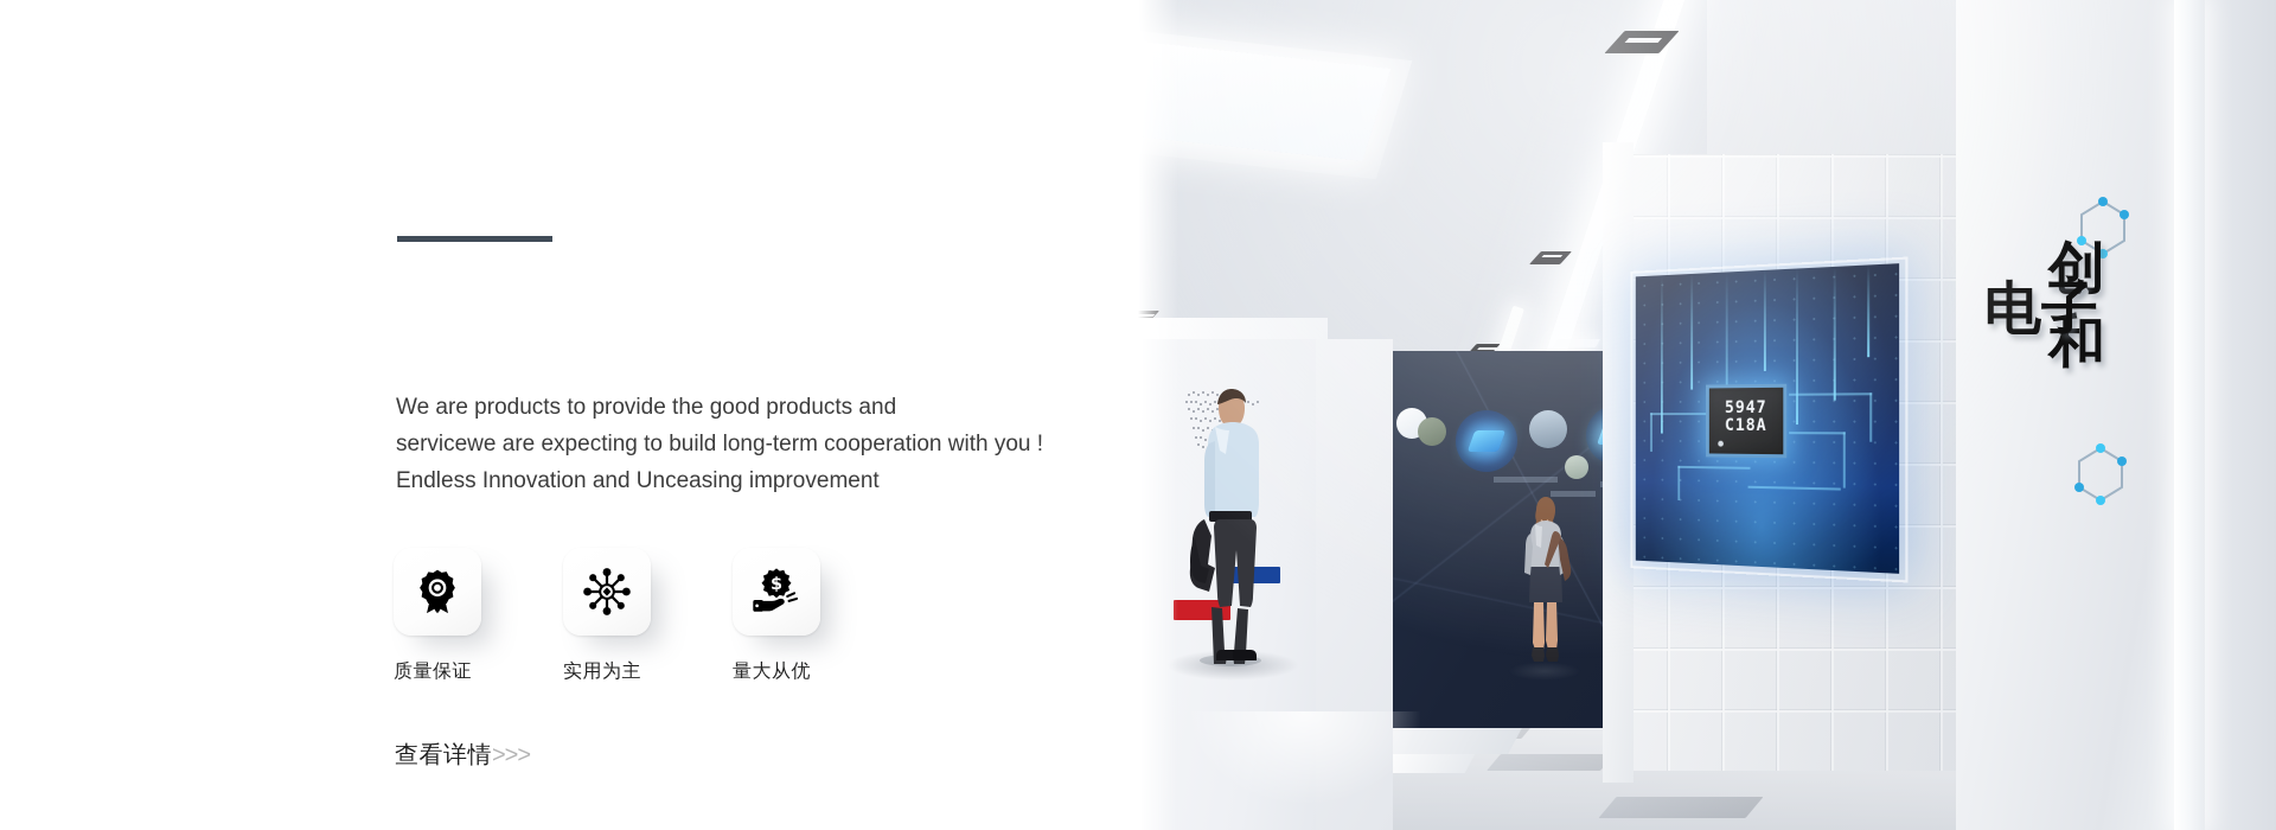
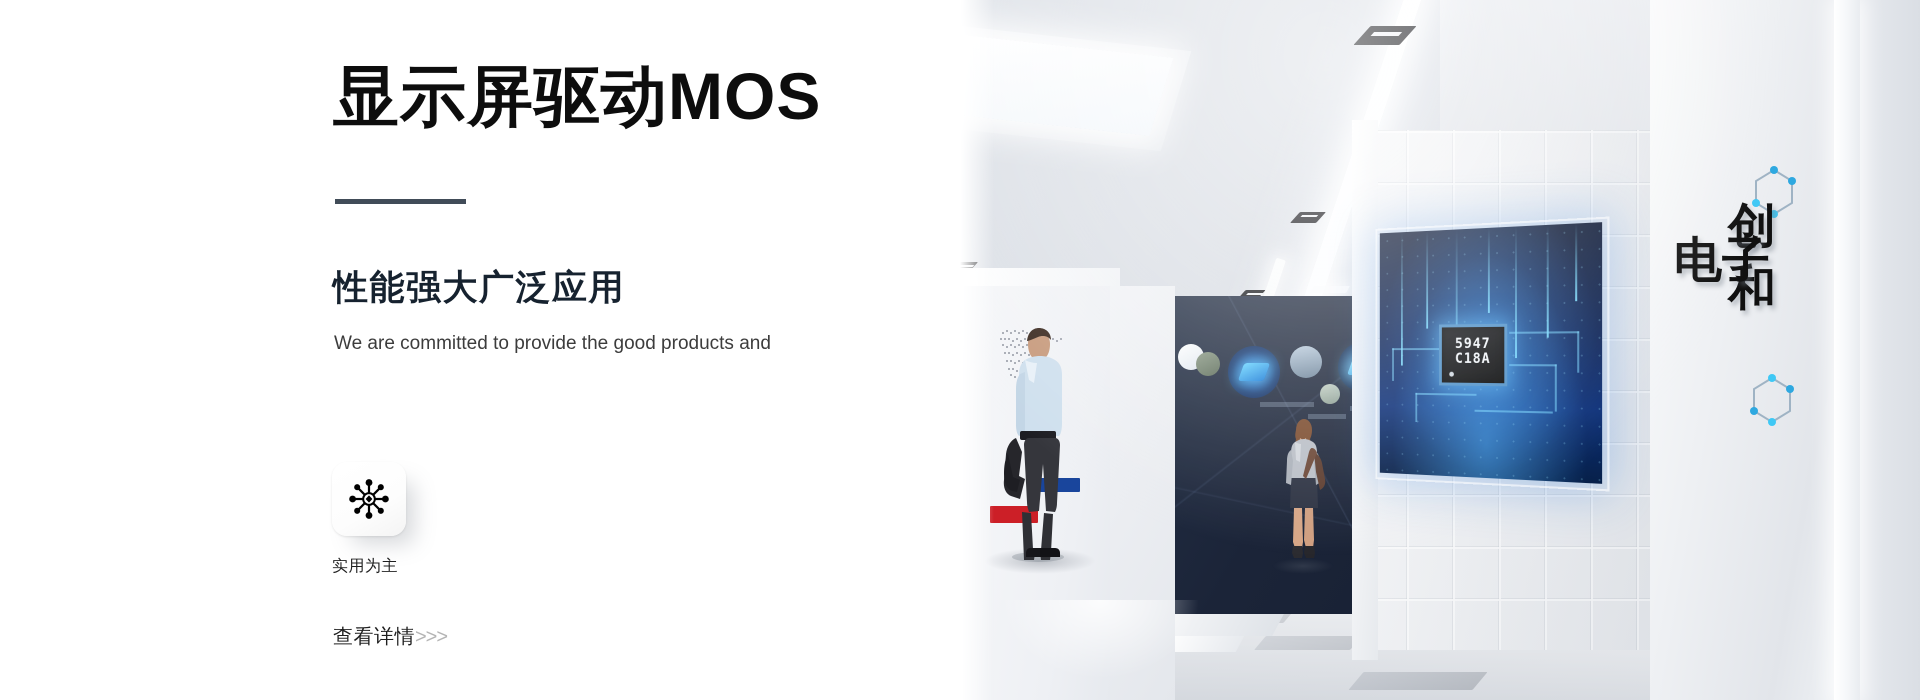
+ 显示屏驱动MOS
+ 性能强大广泛应用
- We are products to provide the good products and
+ We are committed to provide the good products and
- servicewe are expecting to build long-term cooperation with you !
- Endless Innovation and Unceasing improvement
- 质量保证
  实用为主
- $
- 量大从优
  查看详情>>>
